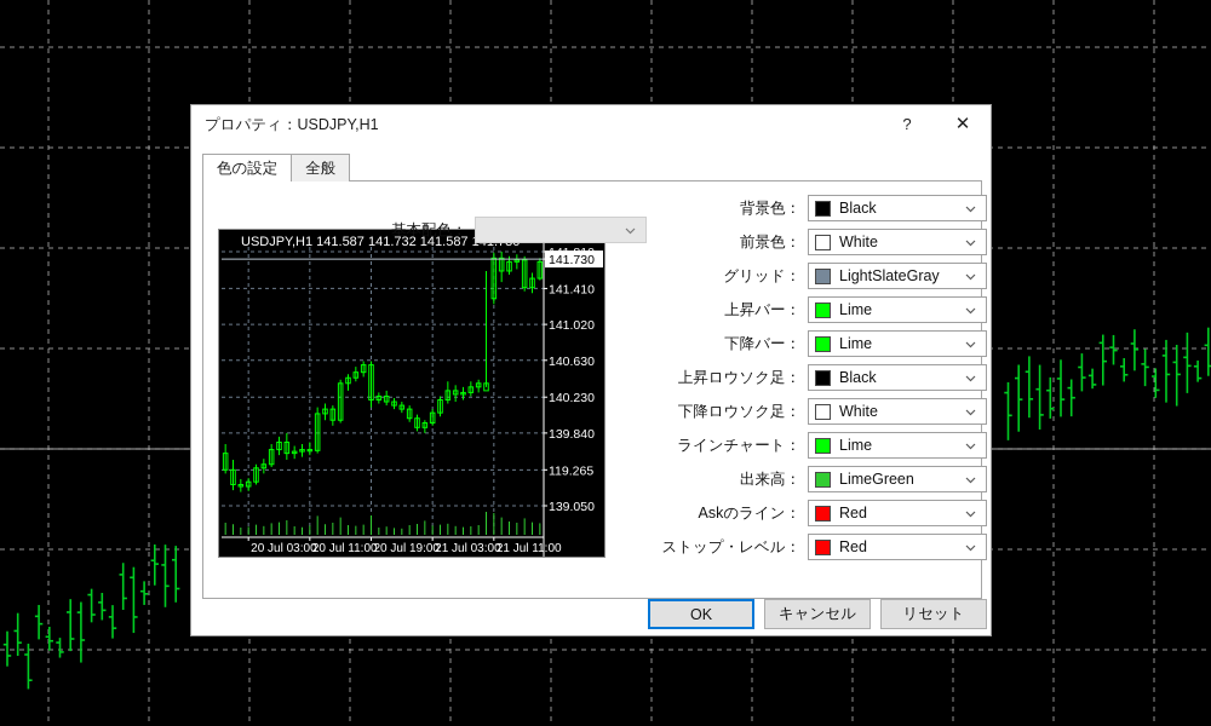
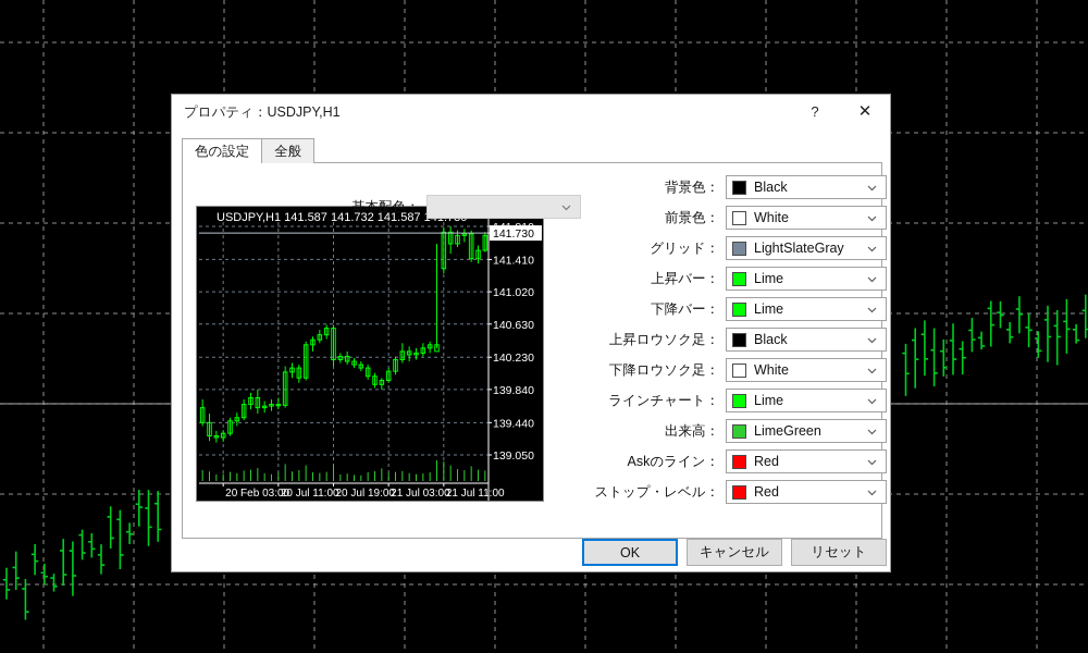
  プロパティ：USDJPY,H1
  ?
  ✕
  色の設定
  全般
  基本配色：
  141.730
  141.410
  141.020
  140.630
  140.230
  139.840
- 119.265
+ 139.440
  139.050
- 20 Jul 03:00
+ 20 Feb 03:00
  20 Jul 11:00
  20 Jul 19:00
  21 Jul 03:00
  21 Jul 11:00
  USDJPY,H1 141.587 141.732 141.587
  背景色：
  Black
  前景色：
  White
  グリッド：
  LightSlateGray
  上昇バー：
  Lime
  下降バー：
  Lime
  上昇ロウソク足：
  Black
  下降ロウソク足：
  White
  ラインチャート：
  Lime
  出来高：
  LimeGreen
  Askのライン：
  Red
  ストップ・レベル：
  Red
  OK
  キャンセル
  リセット
